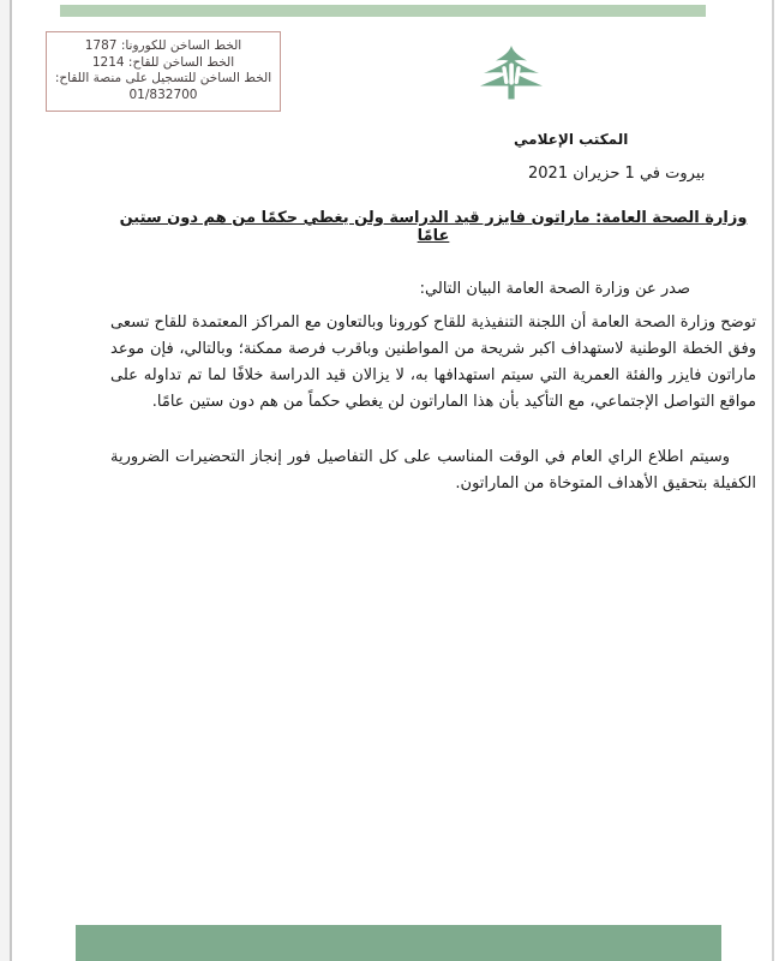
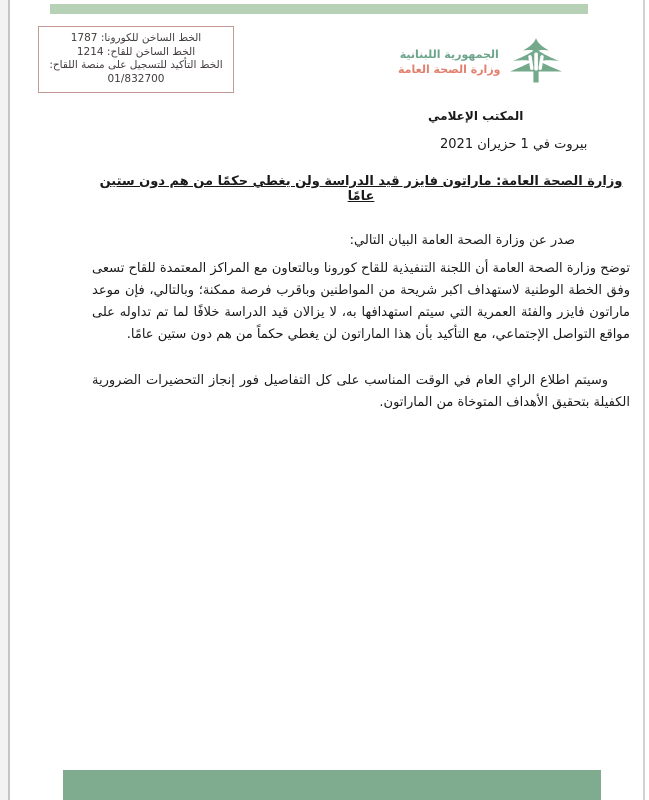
  الخط الساخن للكورونا: 1787
  الخط الساخن للقاح: 1214
- الخط الساخن للتسجيل على منصة اللقاح:
+ الخط التأكيد للتسجيل على منصة اللقاح:
  01/832700
+ الجمهورية اللبنانية
+ وزارة الصحة العامة
  المكتب الإعلامي
  بيروت في 1 حزيران 2021
  وزارة الصحة العامة: ماراتون فايزر قيد الدراسة ولن يغطي حكمًا من هم دون ستين عامًا
  صدر عن وزارة الصحة العامة البيان التالي:
  توضح وزارة الصحة العامة أن اللجنة التنفيذية للقاح كورونا وبالتعاون مع المراكز المعتمدة للقاح تسعى وفق الخطة الوطنية لاستهداف اكبر شريحة من المواطنين وباقرب فرصة ممكنة؛ وبالتالي، فإن موعد ماراتون فايزر والفئة العمرية التي سيتم استهدافها به، لا يزالان قيد الدراسة خلافًا لما تم تداوله على مواقع التواصل الإجتماعي، مع التأكيد بأن هذا الماراتون لن يغطي حكماً من هم دون ستين عامًا.
  وسيتم اطلاع الراي العام في الوقت المناسب على كل التفاصيل فور إنجاز التحضيرات الضرورية الكفيلة بتحقيق الأهداف المتوخاة من الماراتون.
